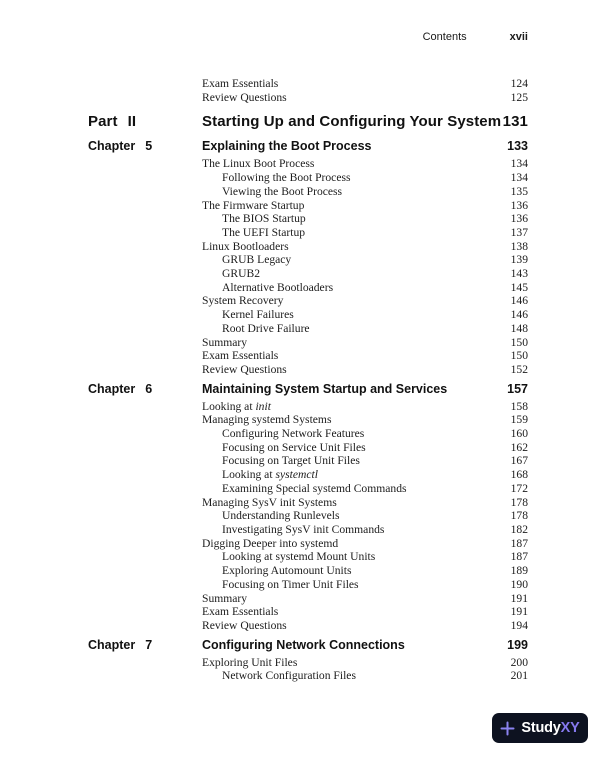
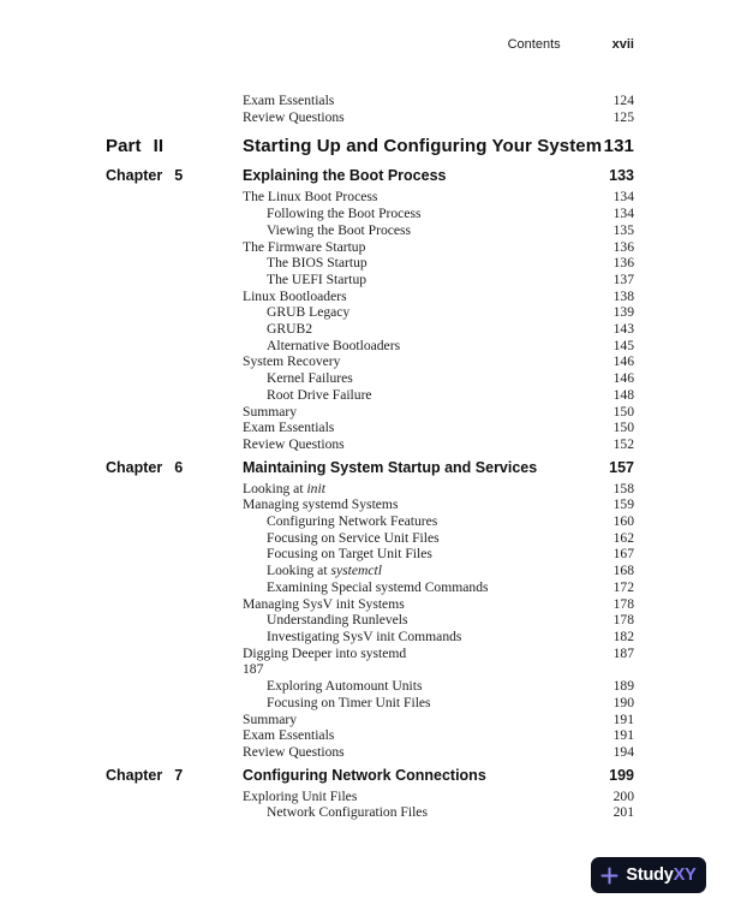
  Contents
  xvii
  Exam Essentials
  124
  Review Questions
  125
  Part
  II
  Starting Up and Configuring Your System
  131
  Chapter
  5
  Explaining the Boot Process
  133
  The Linux Boot Process
  134
  Following the Boot Process
  134
  Viewing the Boot Process
  135
  The Firmware Startup
  136
  The BIOS Startup
  136
  The UEFI Startup
  137
  Linux Bootloaders
  138
  GRUB Legacy
  139
  GRUB2
  143
  Alternative Bootloaders
  145
  System Recovery
  146
  Kernel Failures
  146
  Root Drive Failure
  148
  Summary
  150
  Exam Essentials
  150
  Review Questions
  152
  Chapter
  6
  Maintaining System Startup and Services
  157
  Looking at init
  158
  Managing systemd Systems
  159
  Configuring Network Features
  160
  Focusing on Service Unit Files
  162
  Focusing on Target Unit Files
  167
  Looking at systemctl
  168
  Examining Special systemd Commands
  172
  Managing SysV init Systems
  178
  Understanding Runlevels
  178
  Investigating SysV init Commands
  182
  Digging Deeper into systemd
  187
- Looking at systemd Mount Units
  187
  Exploring Automount Units
  189
  Focusing on Timer Unit Files
  190
  Summary
  191
  Exam Essentials
  191
  Review Questions
  194
  Chapter
  7
  Configuring Network Connections
  199
  Exploring Unit Files
  200
  Network Configuration Files
  201
  StudyXY
